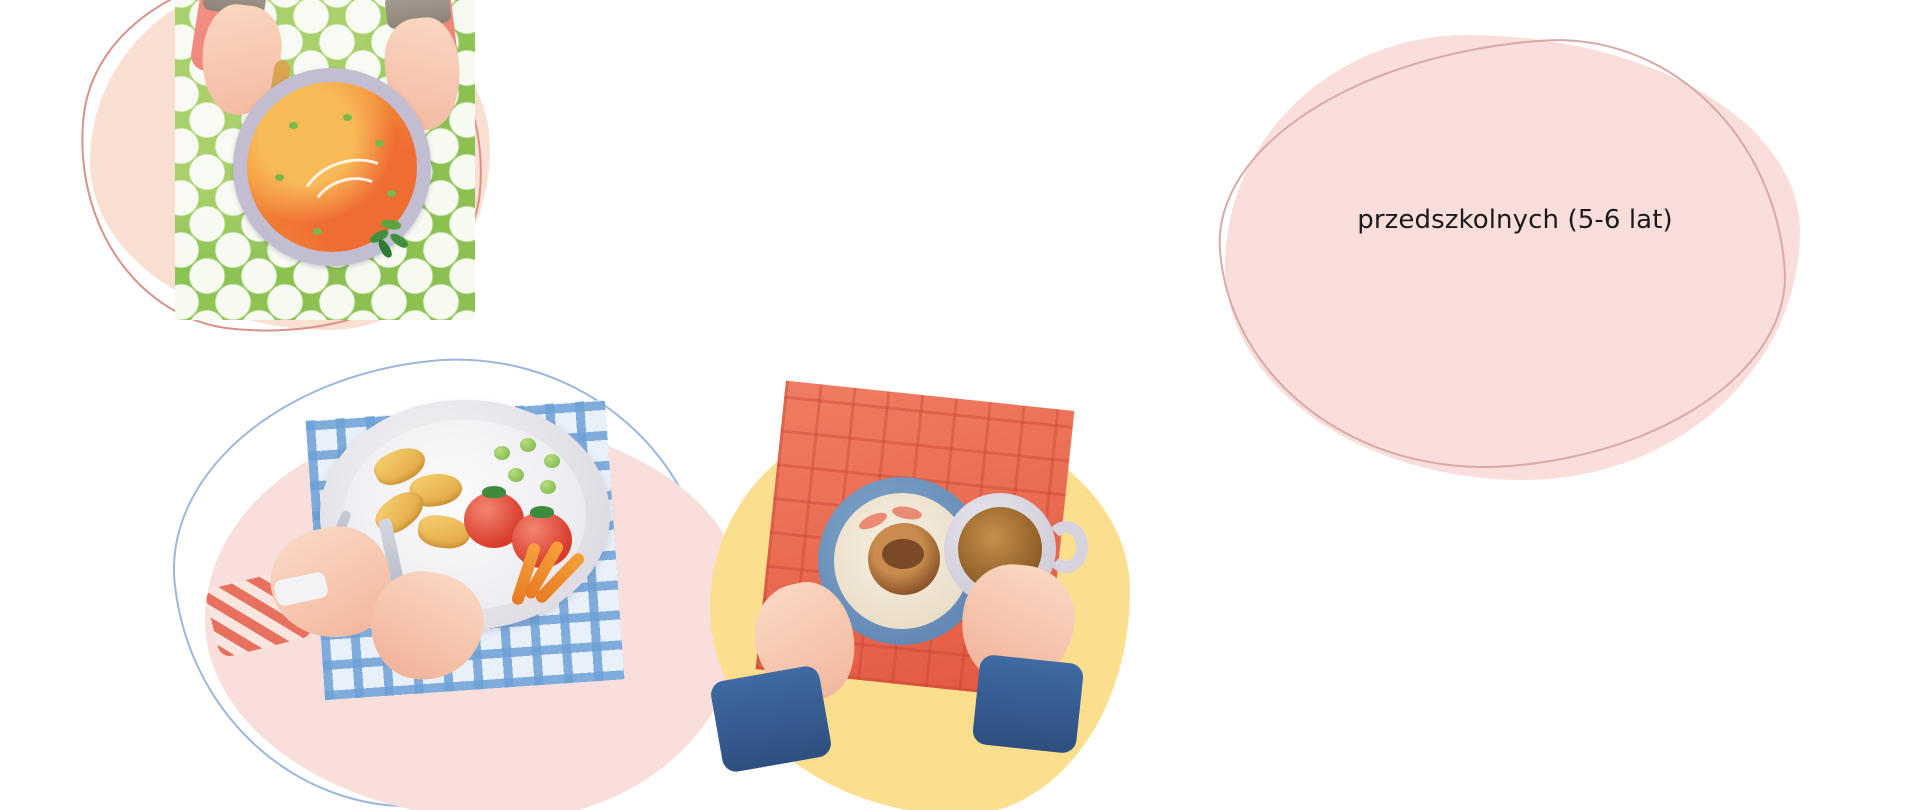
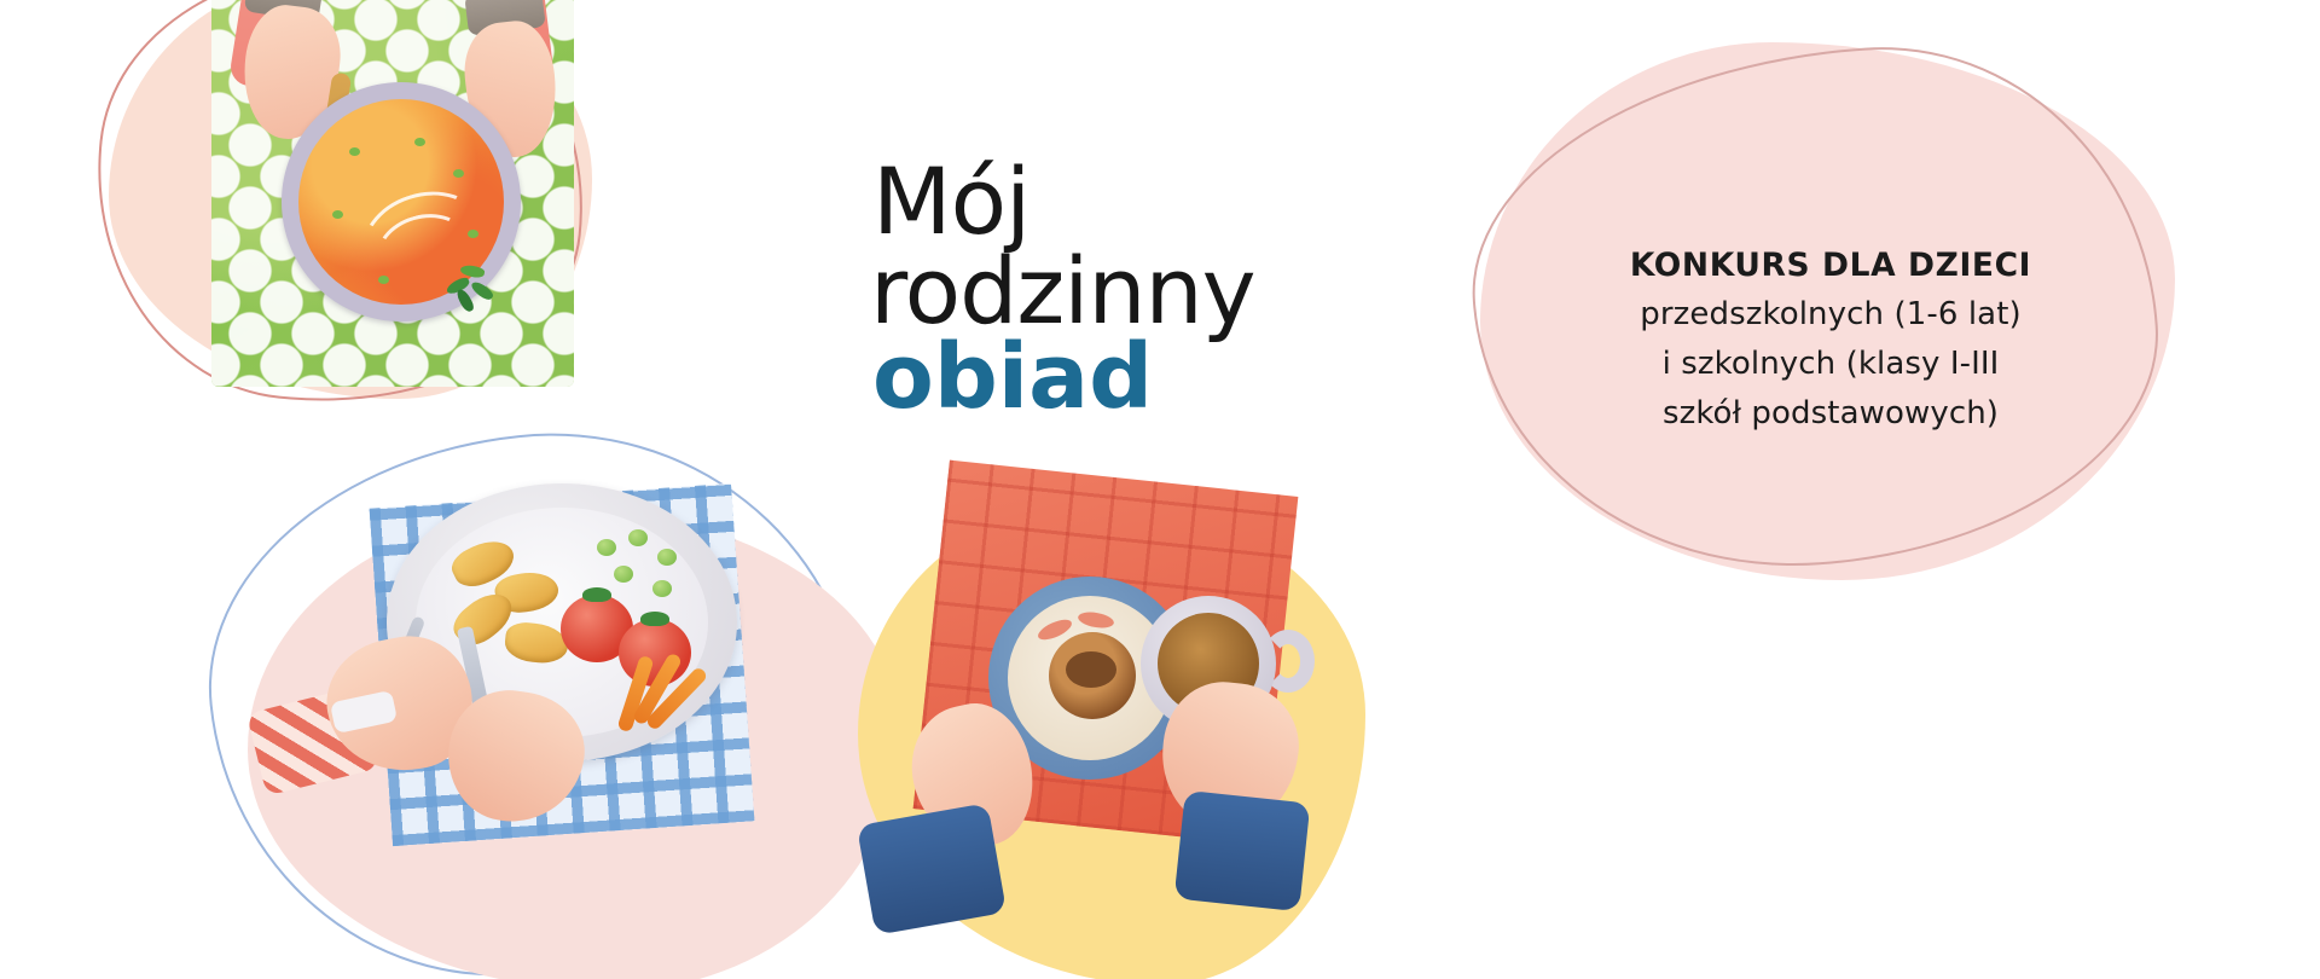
+ Mój
+ rodzinny
+ obiad
+ KONKURS DLA DZIECI
- przedszkolnych (5-6 lat)
+ przedszkolnych (1-6 lat)
+ i szkolnych (klasy I-III
+ szkół podstawowych)
